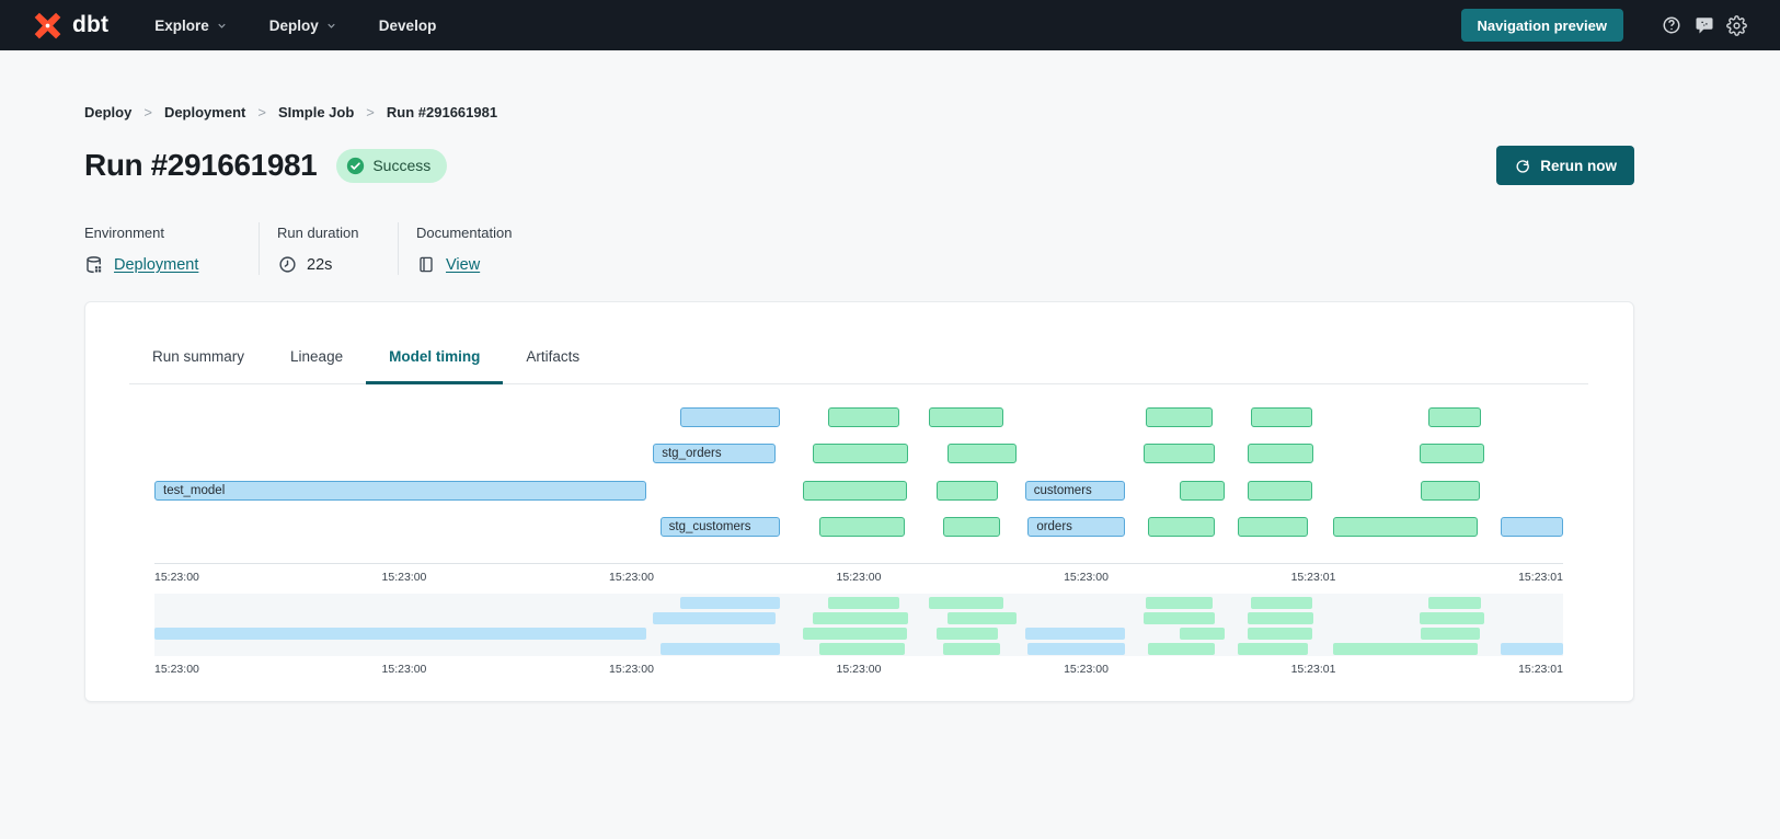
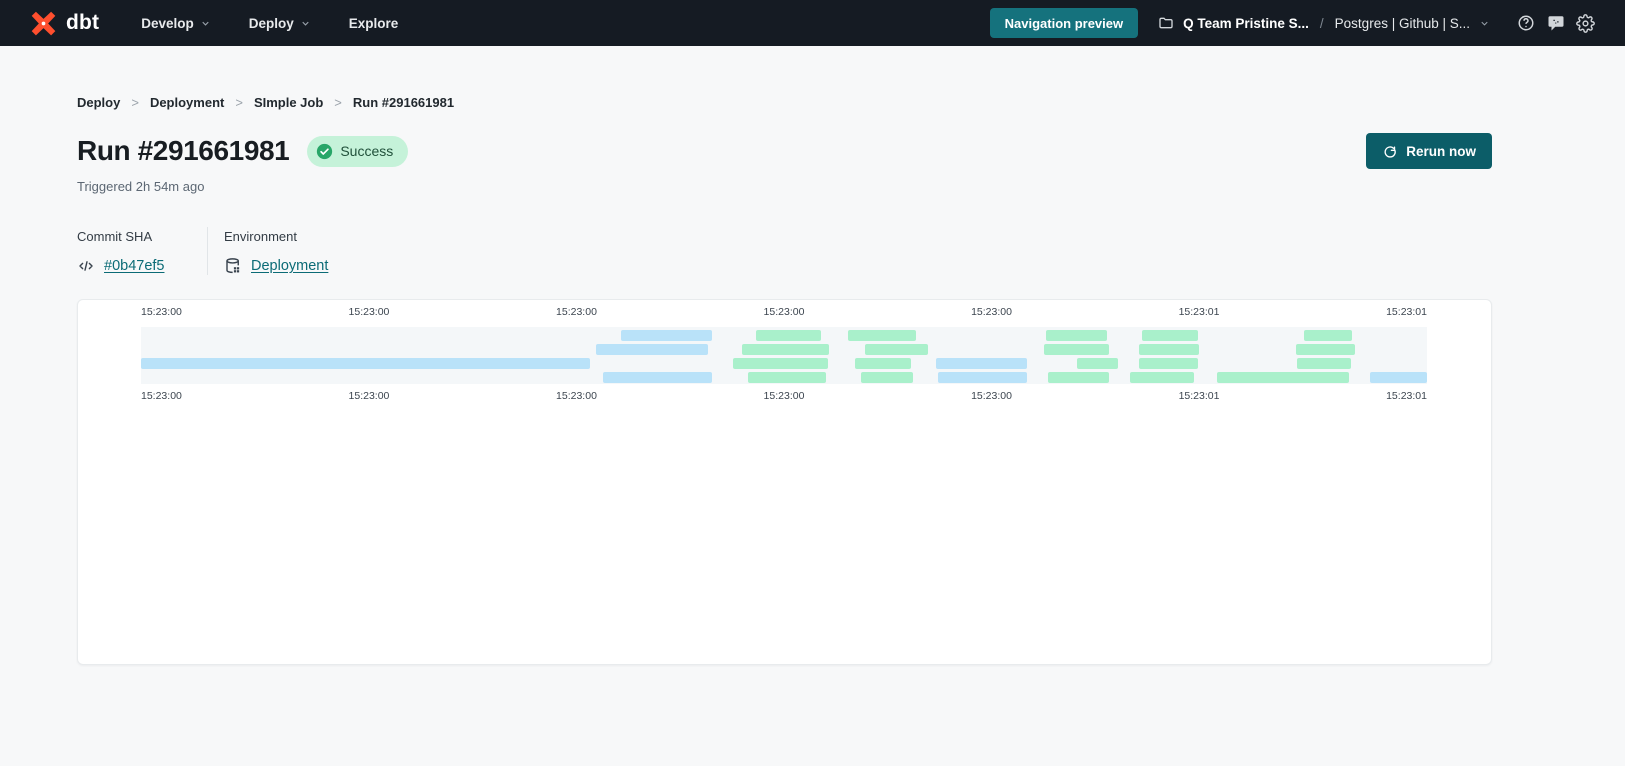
  dbt
- Explore
+ Develop
  Deploy
- Develop
+ Explore
  Navigation preview
+ Q Team Pristine S...
+ /
+ Postgres | Github | S...
  Deploy
  >
  Deployment
  >
  SImple Job
  >
  Run #291661981
  Run #291661981
  Success
  Rerun now
+ Triggered 2h 54m ago
+ Commit SHA
+ #0b47ef5
  Environment
  Deployment
- Run duration
- 22s
- Documentation
- View
- Run summary
- Lineage
- Model timing
- Artifacts
- stg_orders
- test_model
- customers
- stg_customers
- orders
  15:23:00
  15:23:00
  15:23:00
  15:23:00
  15:23:00
  15:23:01
  15:23:01
  15:23:00
  15:23:00
  15:23:00
  15:23:00
  15:23:00
  15:23:01
  15:23:01
